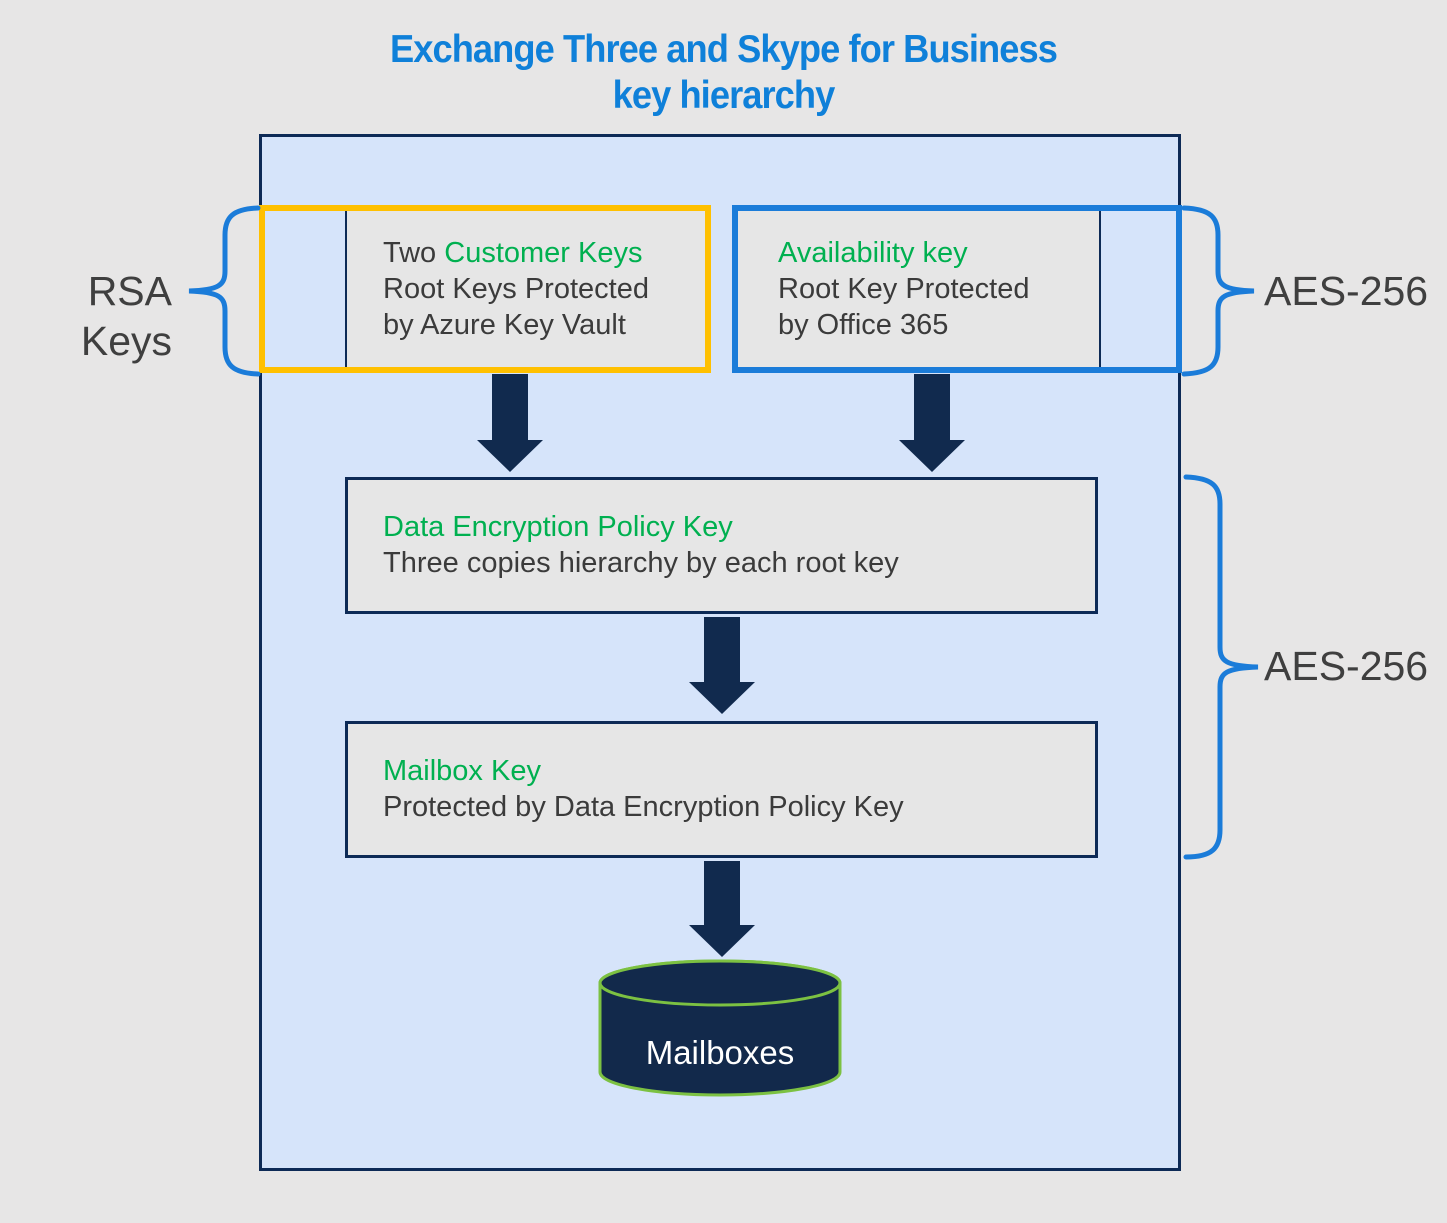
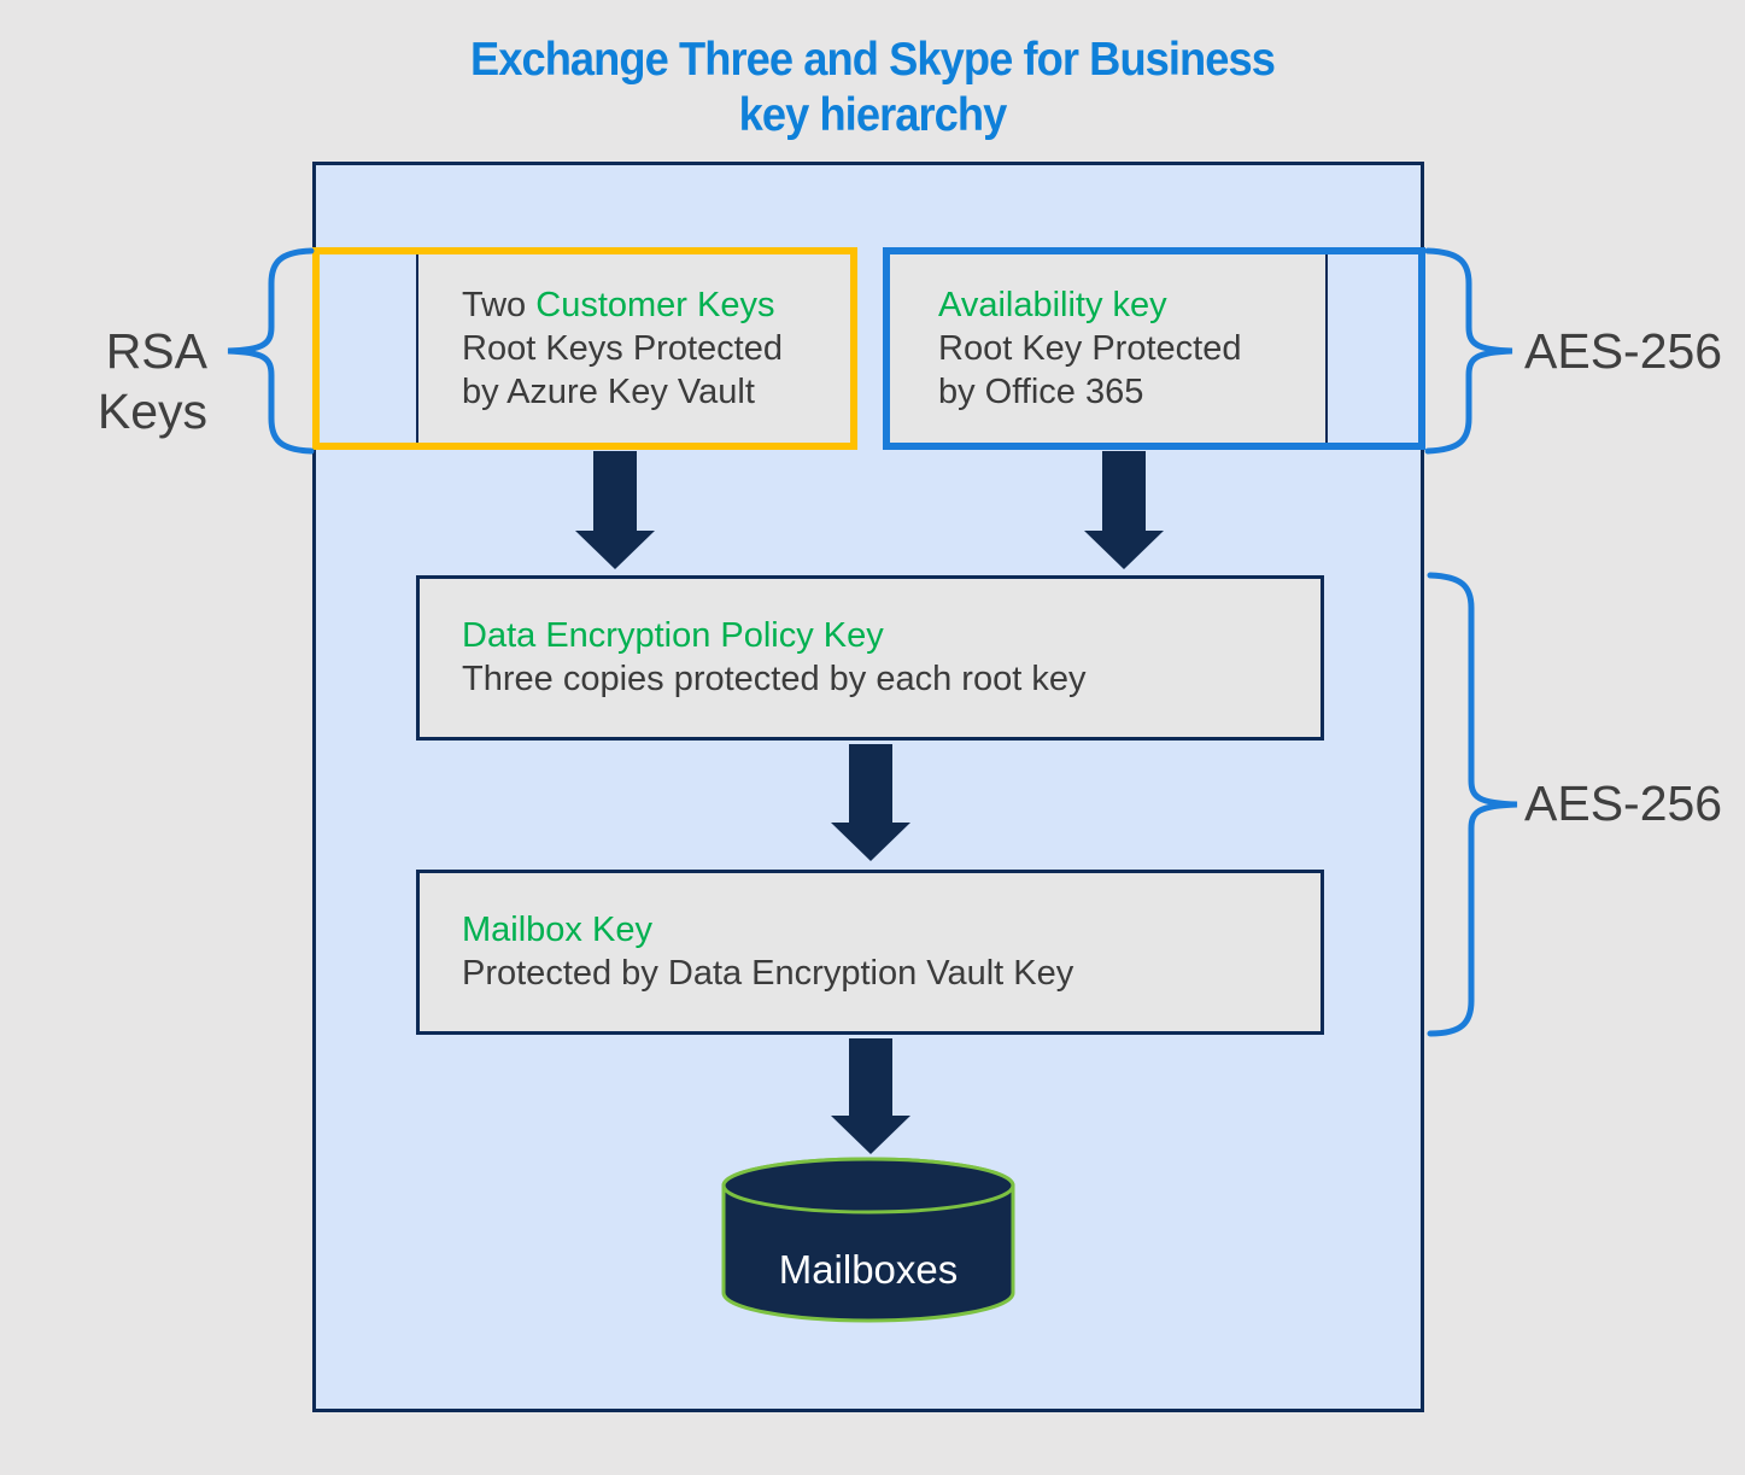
  Exchange Three and Skype for Business
  key hierarchy
  Two Customer Keys
  Root Keys Protected
  by Azure Key Vault
  Availability key
  Root Key Protected
  by Office 365
  RSA Keys
  AES-256
  Data Encryption Policy Key
- Three copies hierarchy by each root key
+ Three copies protected by each root key
  Mailbox Key
- Protected by Data Encryption Policy Key
+ Protected by Data Encryption Vault Key
  AES-256
  Mailboxes
